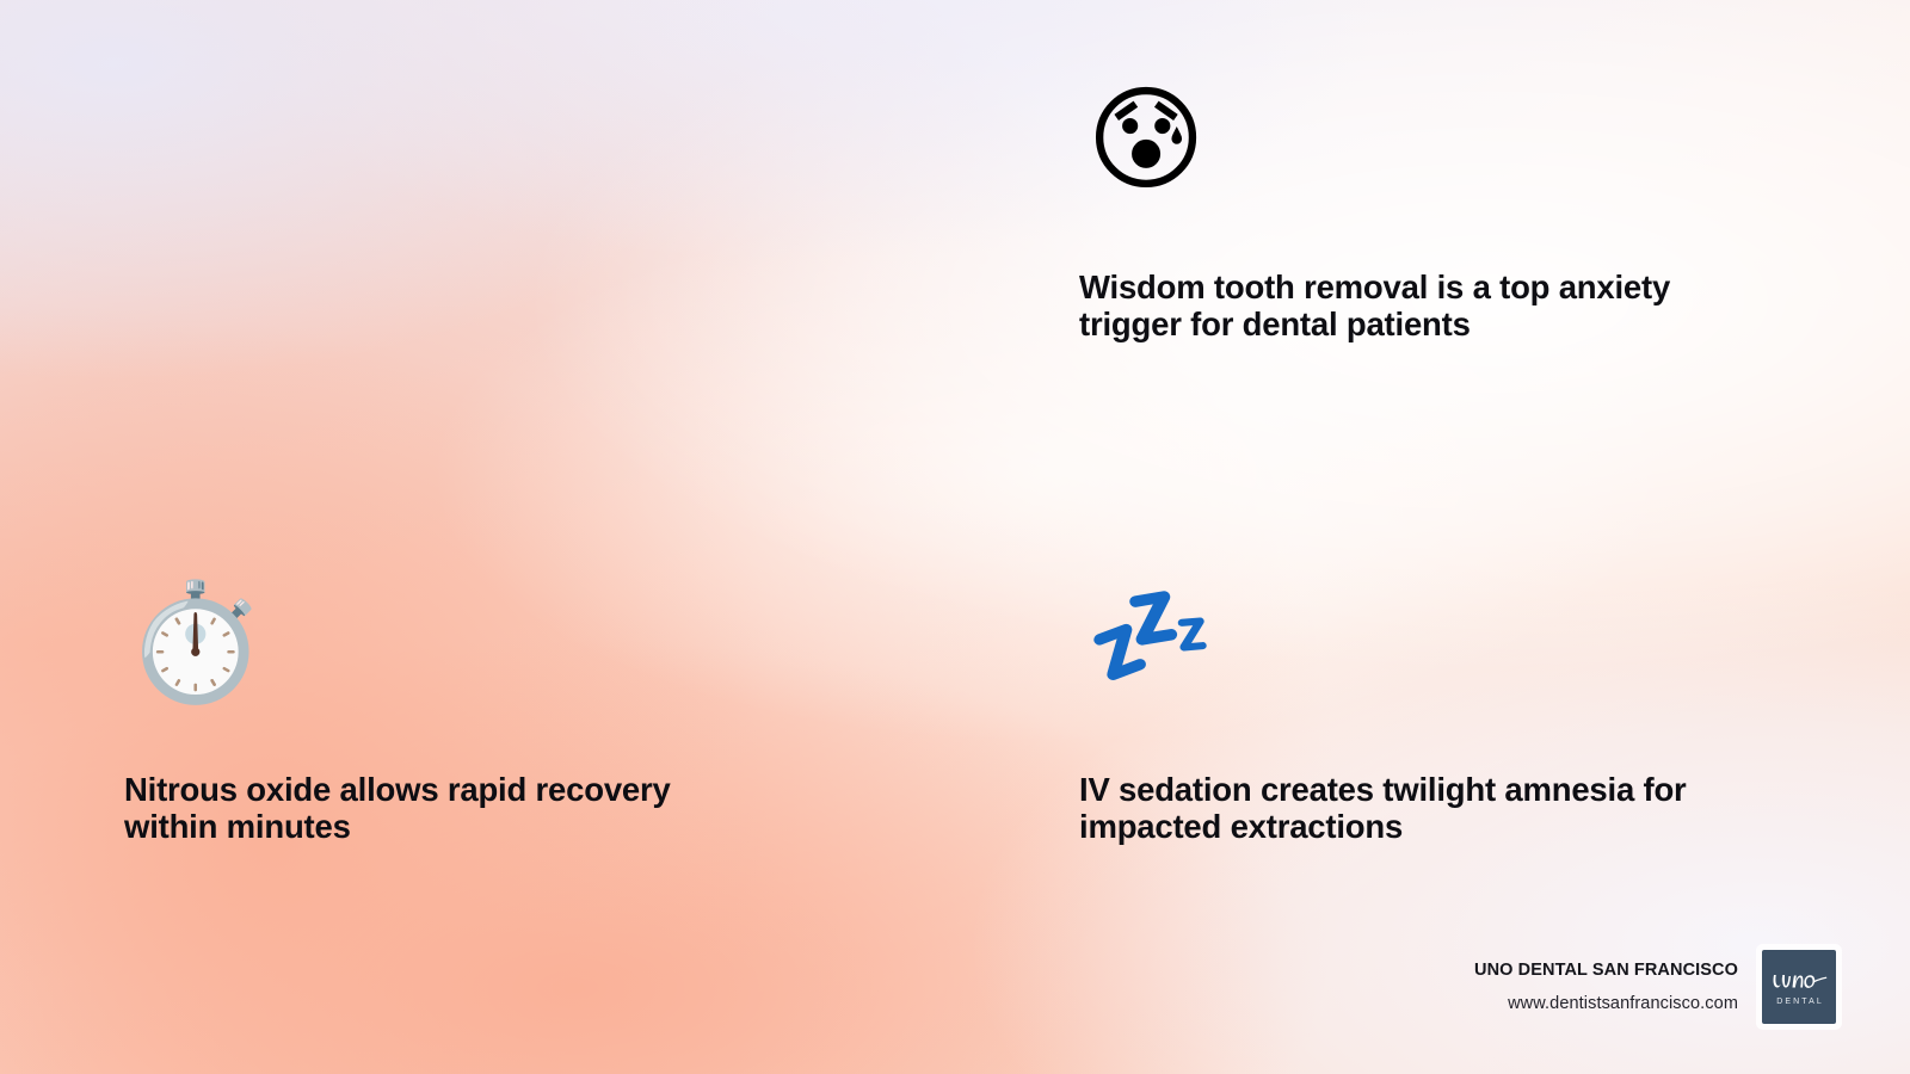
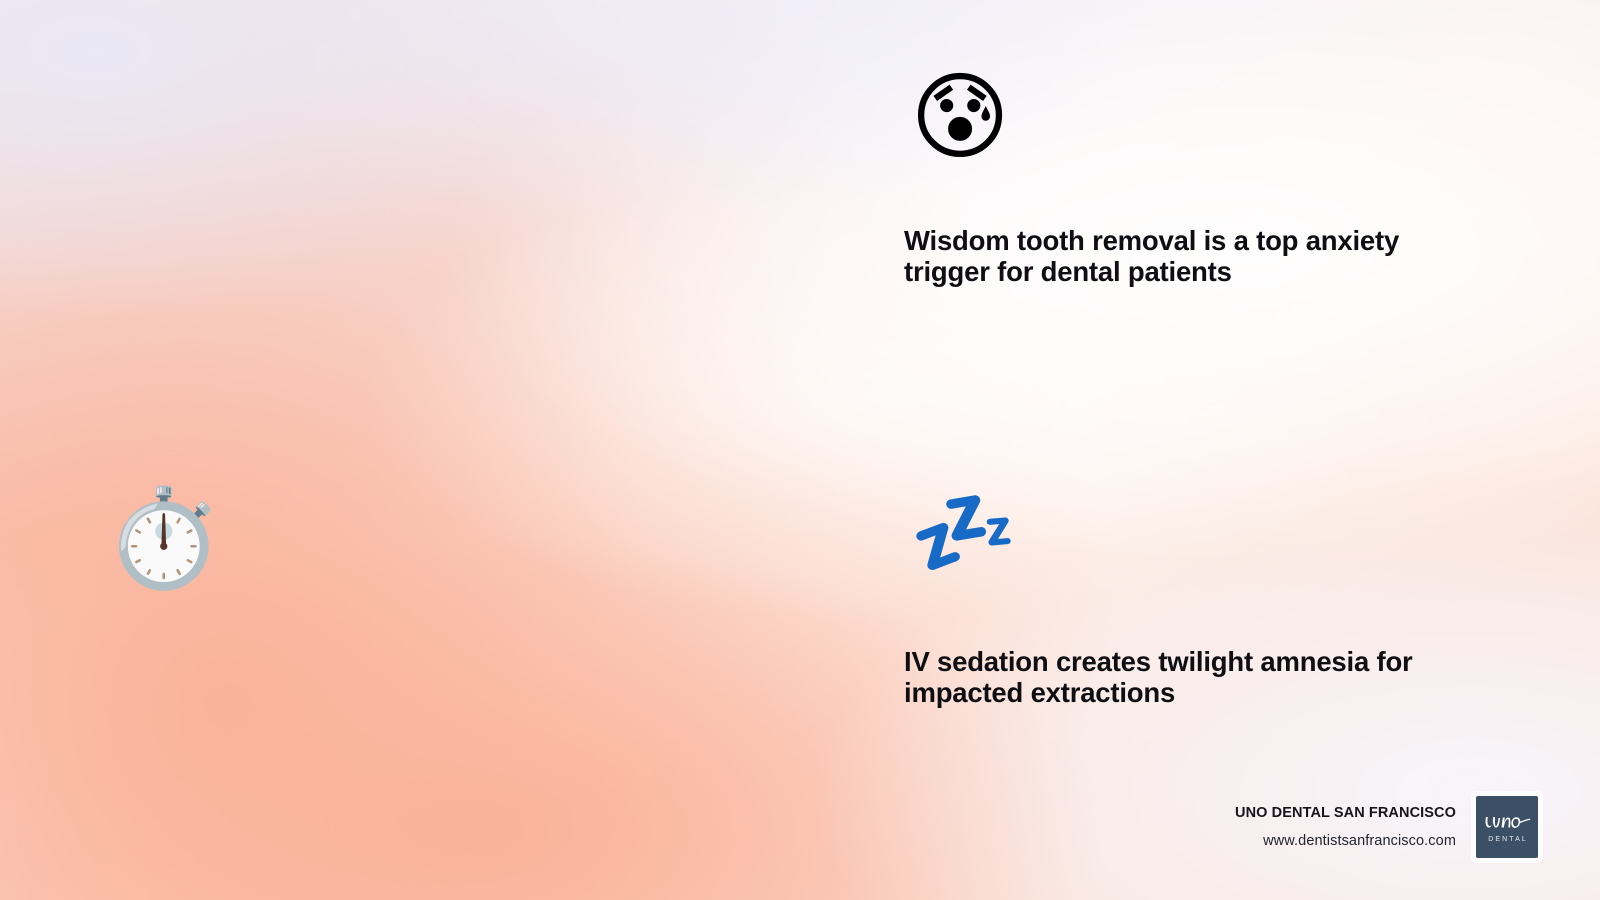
  😰
  Wisdom tooth removal is a top anxiety
  trigger for dental patients
  ⏱️
- Nitrous oxide allows rapid recovery
- within minutes
  💤
  IV sedation creates twilight amnesia for
  impacted extractions
  UNO DENTAL SAN FRANCISCO
  www.dentistsanfrancisco.com
